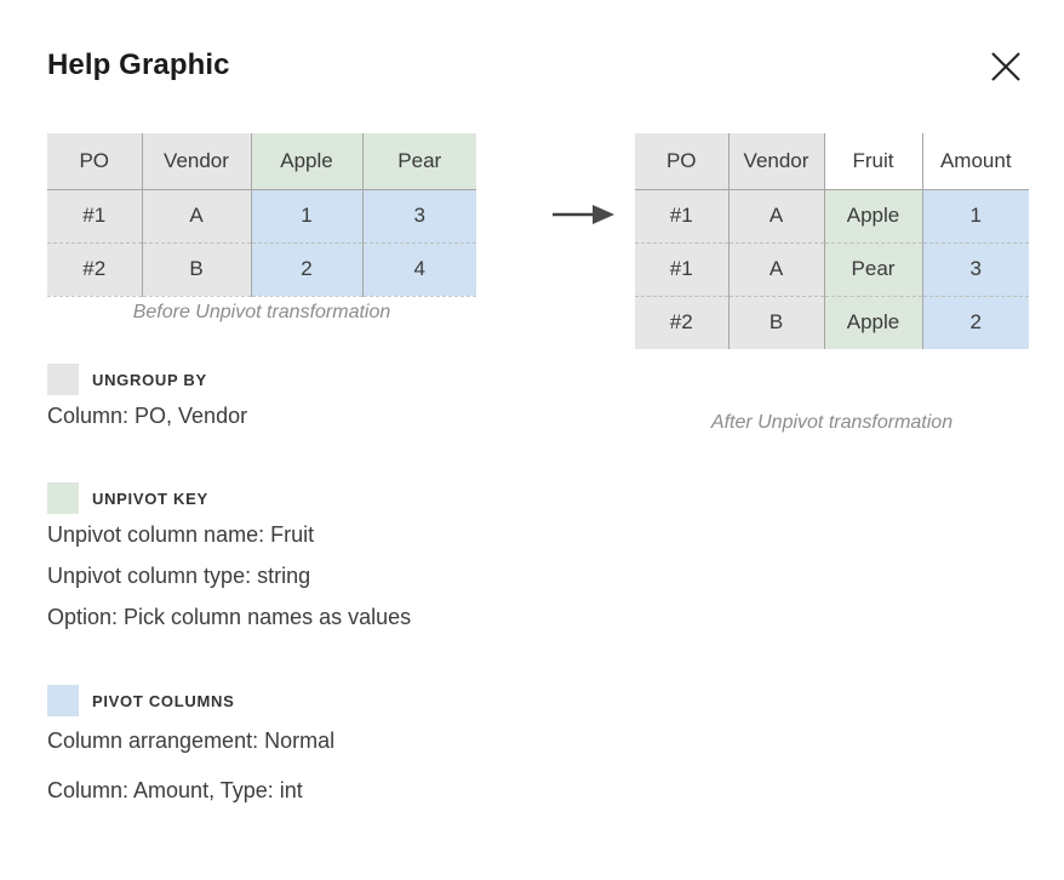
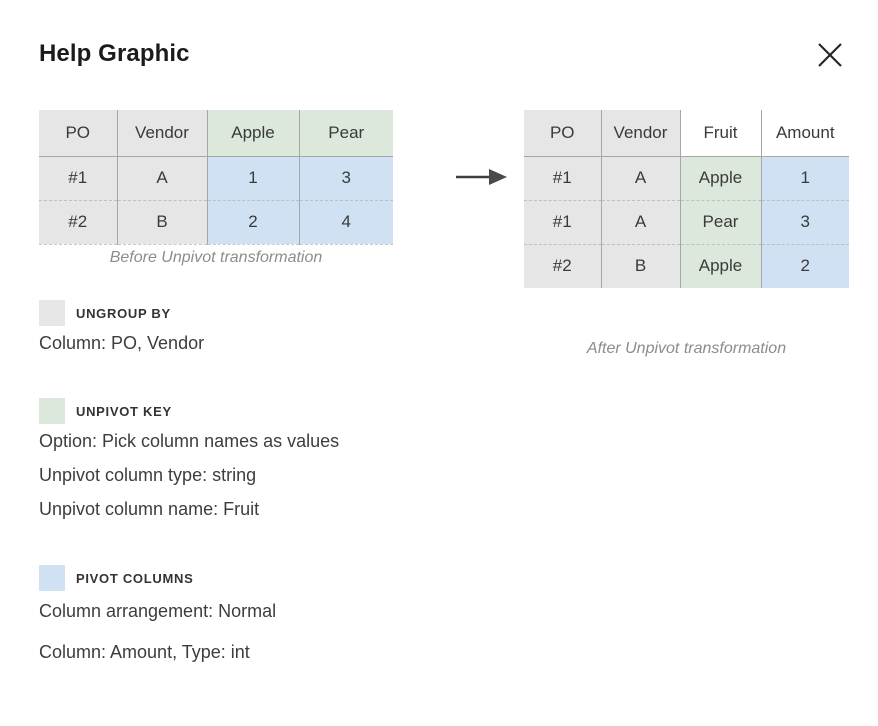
  Help Graphic
  PO	Vendor	Apple	Pear
  #1	A	1	3
  #2	B	2	4
  Before Unpivot transformation
  PO	Vendor	Fruit	Amount
  #1	A	Apple	1
  #1	A	Pear	3
  #2	B	Apple	2
  After Unpivot transformation
  UNGROUP BY
  Column: PO, Vendor
  UNPIVOT KEY
- Unpivot column name: Fruit
+ Option: Pick column names as values
  Unpivot column type: string
- Option: Pick column names as values
+ Unpivot column name: Fruit
  PIVOT COLUMNS
  Column arrangement: Normal
  Column: Amount, Type: int
